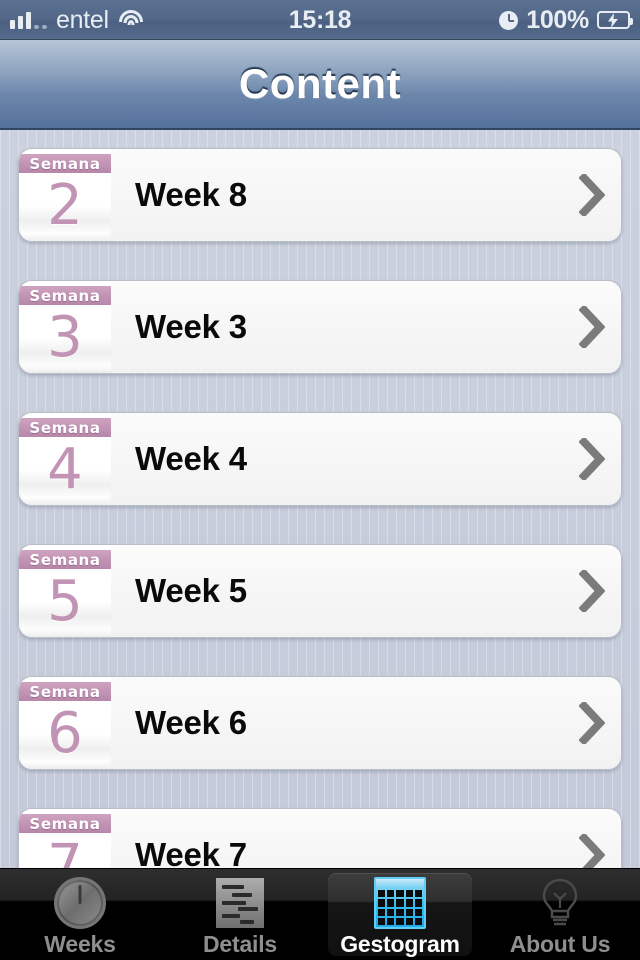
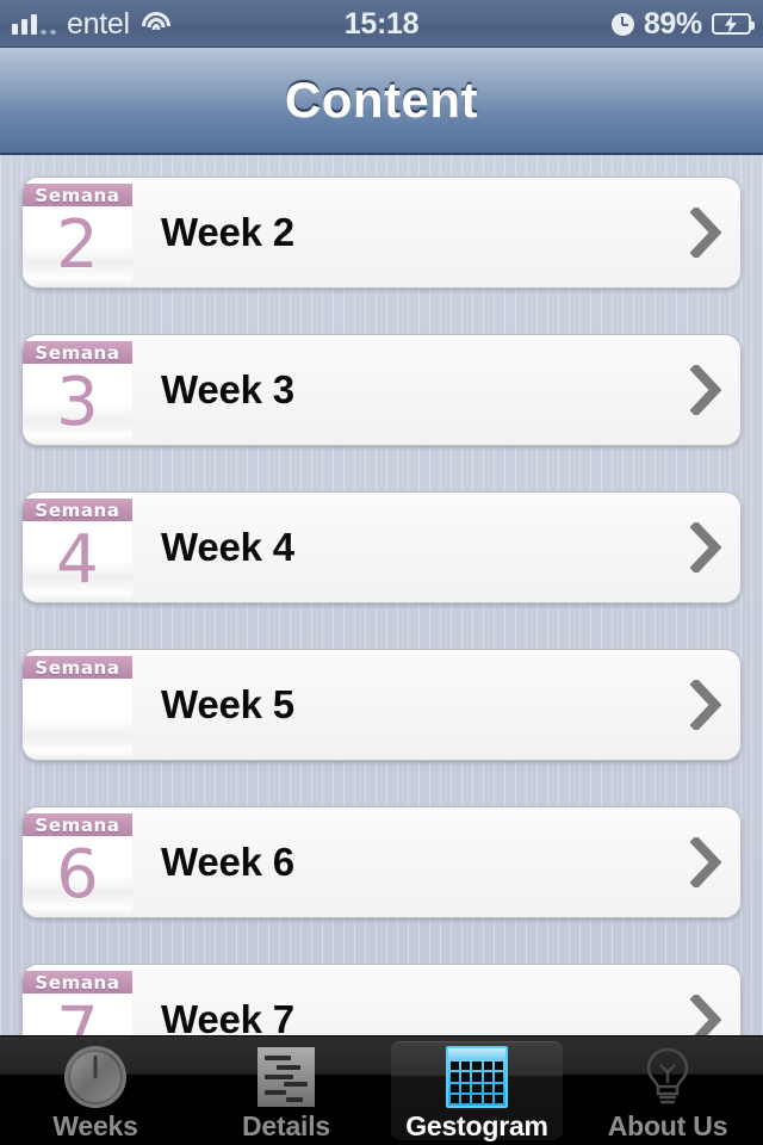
  entel
  15:18
- 100%
+ 89%
  Content
  Semana
  2
- Week 8
+ Week 2
  Semana
  3
  Week 3
  Semana
  4
  Week 4
  Semana
- 5
  Week 5
  Semana
  6
  Week 6
  Semana
  7
  Week 7
  Weeks
  Details
  Gestogram
  About Us
